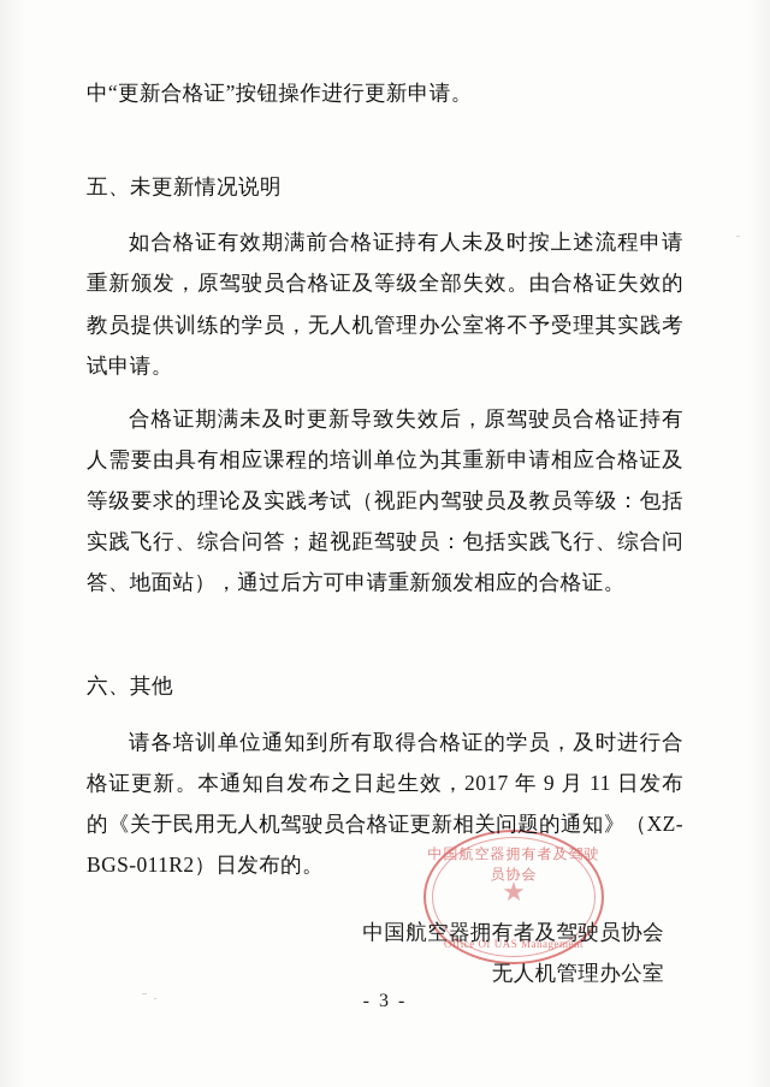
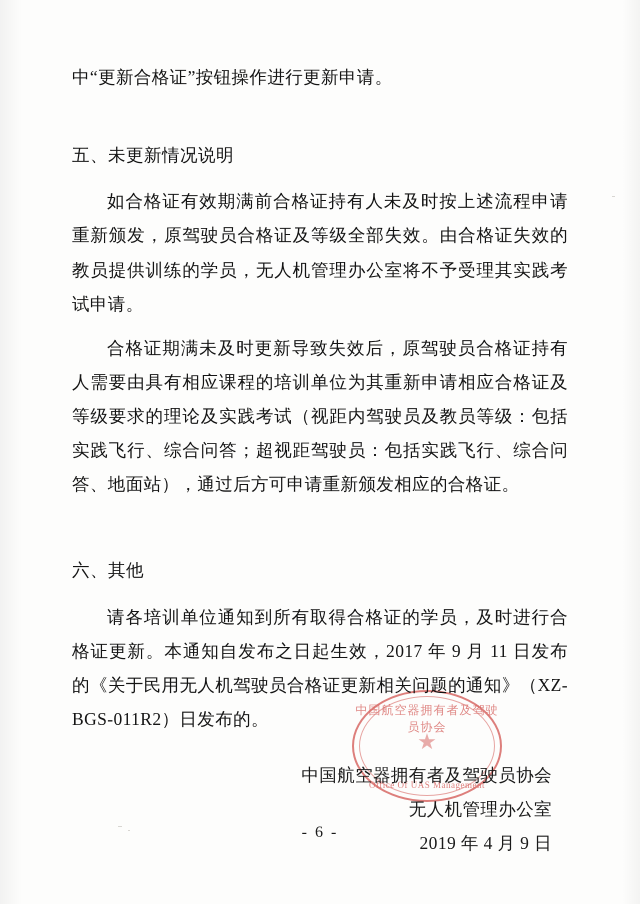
  中国航空器拥有者及驾驶员协会
  ★
  Office Of UAS Management
  中“更新合格证”按钮操作进行更新申请。
  五、未更新情况说明
  如合格证有效期满前合格证持有人未及时按上述流程申请重新颁发，原驾驶员合格证及等级全部失效。由合格证失效的教员提供训练的学员，无人机管理办公室将不予受理其实践考试申请。
  合格证期满未及时更新导致失效后，原驾驶员合格证持有人需要由具有相应课程的培训单位为其重新申请相应合格证及等级要求的理论及实践考试（视距内驾驶员及教员等级：包括实践飞行、综合问答；超视距驾驶员：包括实践飞行、综合问答、地面站），通过后方可申请重新颁发相应的合格证。
  六、其他
  请各培训单位通知到所有取得合格证的学员，及时进行合格证更新。本通知自发布之日起生效，2017 年 9 月 11 日发布的《关于民用无人机驾驶员合格证更新相关问题的通知》（XZ-BGS-011R2）日发布的。
  中国航空器拥有者及驾驶员协会
  无人机管理办公室
+ 2019 年 4 月 9 日
- - 3 -
+ - 6 -
